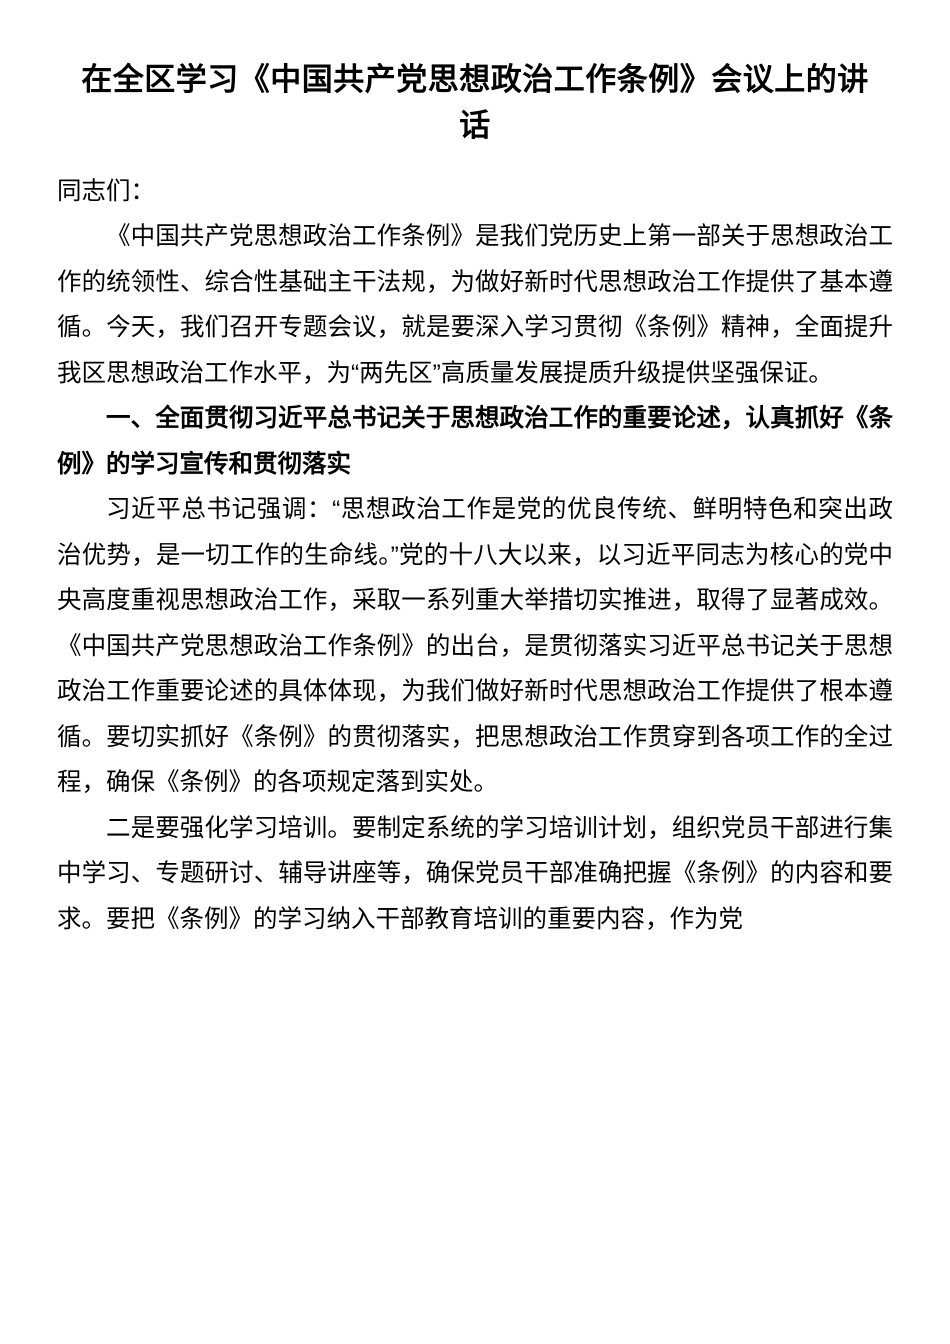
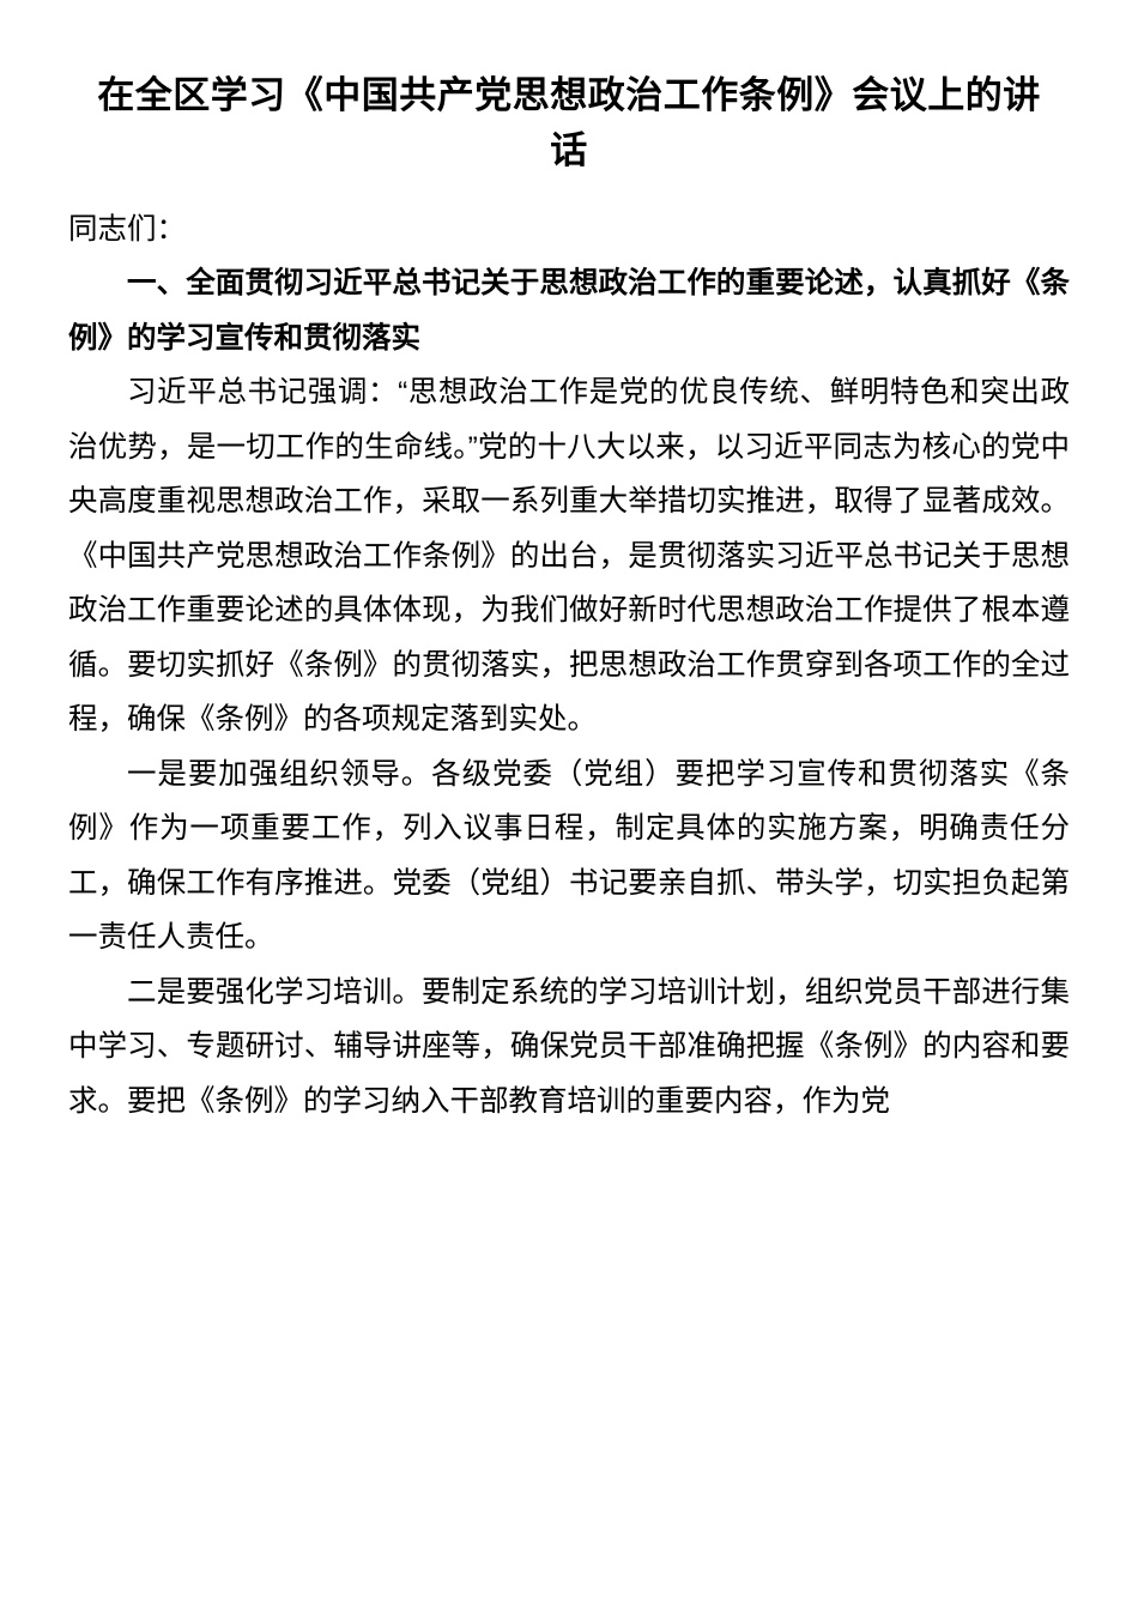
  在全区学习《中国共产党思想政治工作条例》会议上的讲话
  同志们：
- 《中国共产党思想政治工作条例》是我们党历史上第一部关于思想政治工作的统领性、综合性基础主干法规，为做好新时代思想政治工作提供了基本遵循。今天，我们召开专题会议，就是要深入学习贯彻《条例》精神，全面提升我区思想政治工作水平，为“两先区”高质量发展提质升级提供坚强保证。
  一、全面贯彻习近平总书记关于思想政治工作的重要论述，认真抓好《条例》的学习宣传和贯彻落实
  习近平总书记强调：“思想政治工作是党的优良传统、鲜明特色和突出政治优势，是一切工作的生命线。”党的十八大以来，以习近平同志为核心的党中央高度重视思想政治工作，采取一系列重大举措切实推进，取得了显著成效。《中国共产党思想政治工作条例》的出台，是贯彻落实习近平总书记关于思想政治工作重要论述的具体体现，为我们做好新时代思想政治工作提供了根本遵循。要切实抓好《条例》的贯彻落实，把思想政治工作贯穿到各项工作的全过程，确保《条例》的各项规定落到实处。
+ 一是要加强组织领导。各级党委（党组）要把学习宣传和贯彻落实《条例》作为一项重要工作，列入议事日程，制定具体的实施方案，明确责任分工，确保工作有序推进。党委（党组）书记要亲自抓、带头学，切实担负起第一责任人责任。
  二是要强化学习培训。要制定系统的学习培训计划，组织党员干部进行集中学习、专题研讨、辅导讲座等，确保党员干部准确把握《条例》的内容和要求。要把《条例》的学习纳入干部教育培训的重要内容，作为党
